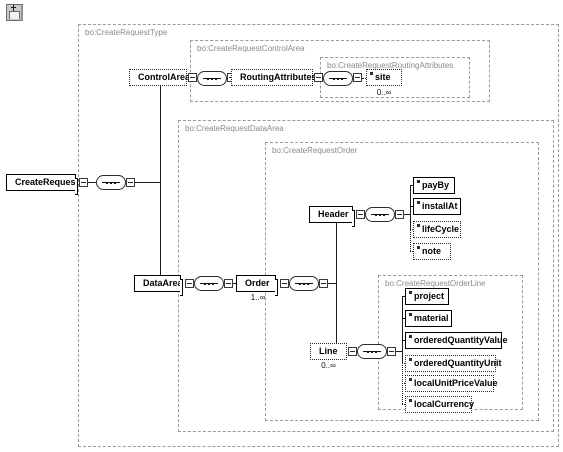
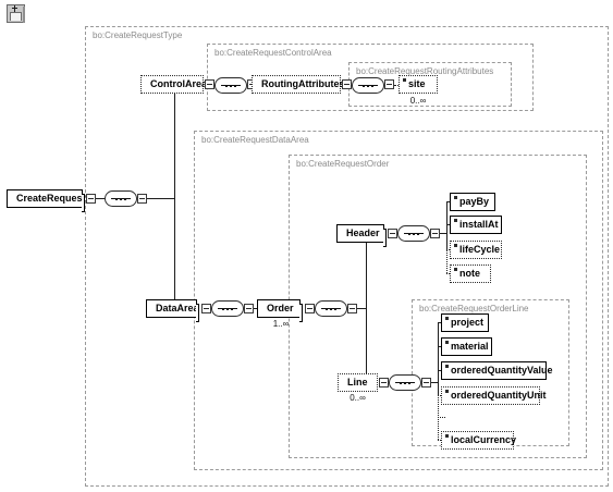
  bo:CreateRequestType
  bo:CreateRequestControlArea
  bo:CreateRequestRoutingAttributes
  bo:CreateRequestDataArea
  bo:CreateRequestOrder
  bo:CreateRequestOrderLine
  CreateReques
  ControlAre
  RoutingAttribute
  site
  0..∞
  DataAre
  Order
  1..∞
  Header
  payBy
  installAt
  lifeCycle
  note
  Line
  0..∞
  project
  material
  orderedQuantityValue
  orderedQuantityUnit
- localUnitPriceValue
  localCurrency
